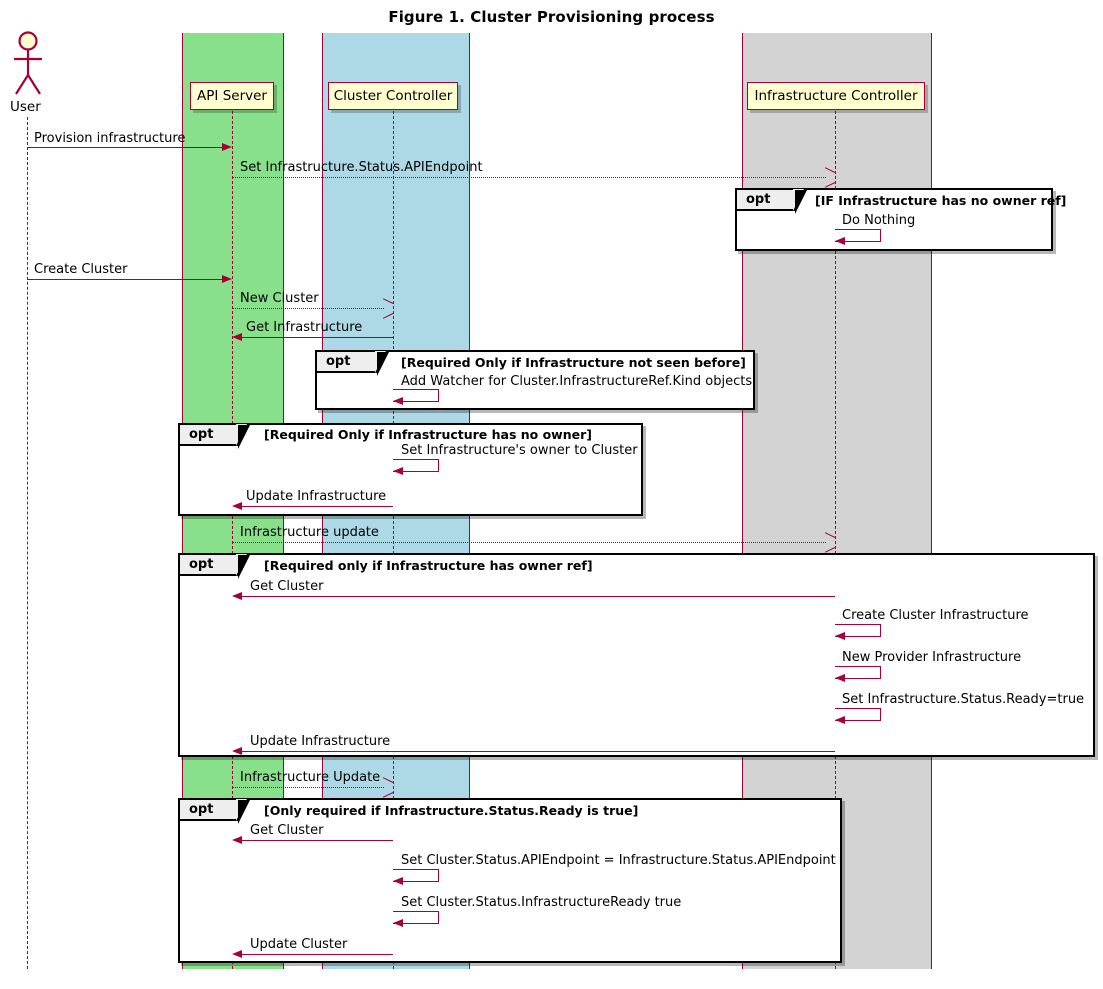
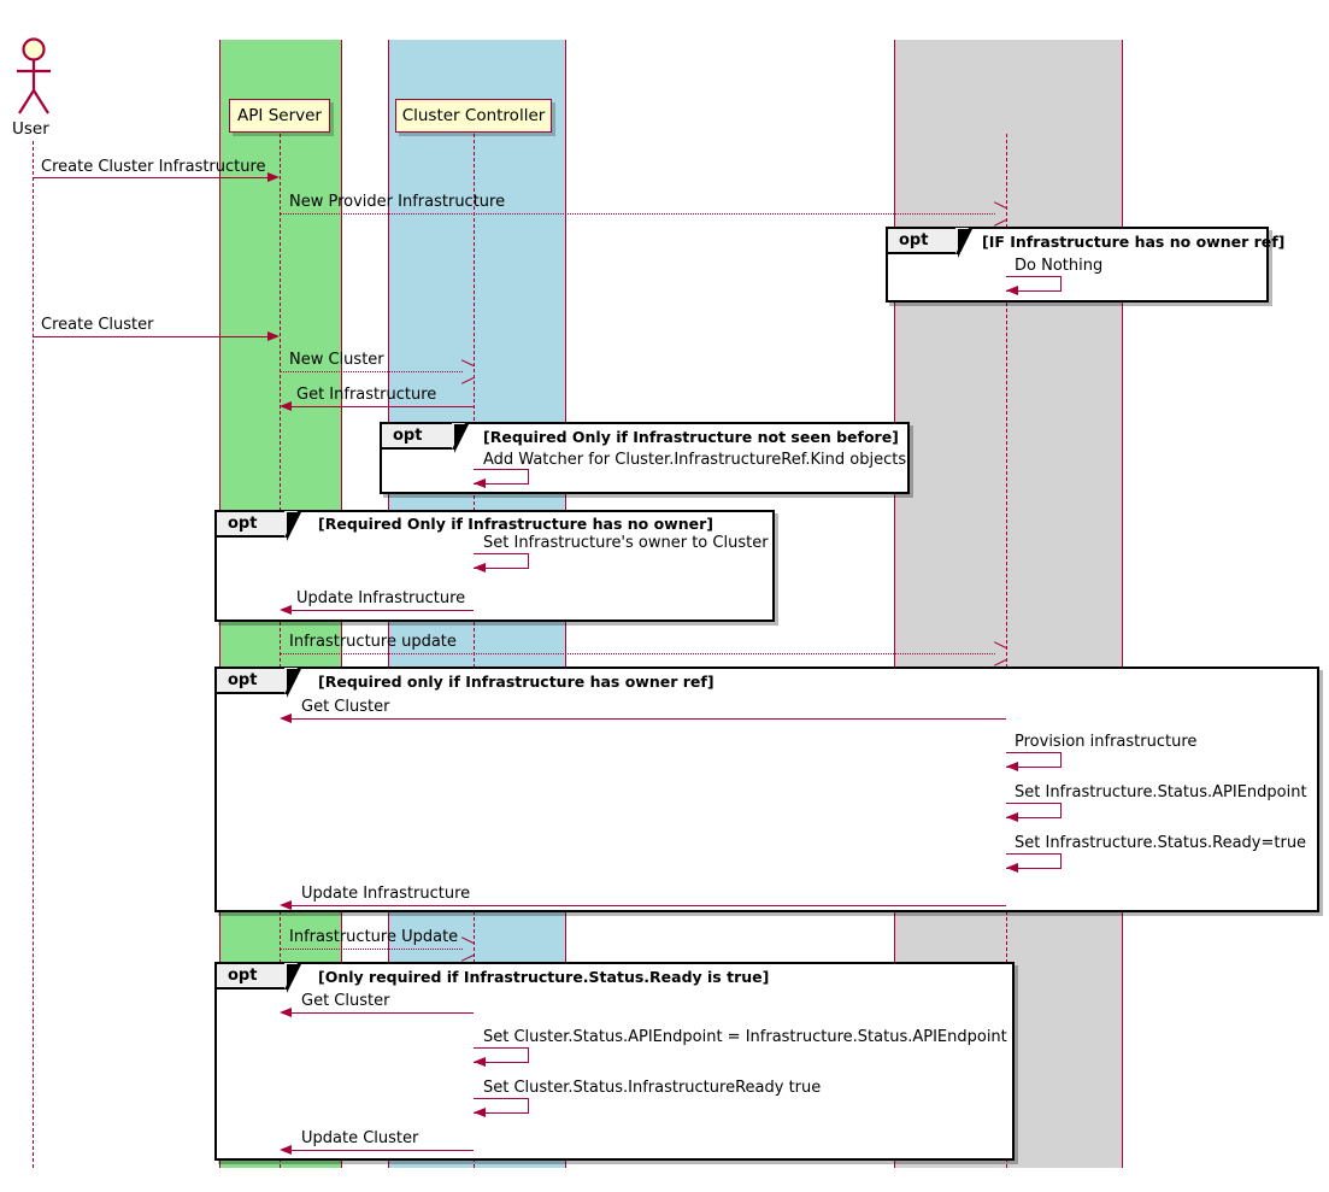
- Figure 1. Cluster Provisioning process
  User
  API Server
  Cluster Controller
- Infrastructure Controller
- Provision infrastructure
+ Create Cluster Infrastructure
- Set Infrastructure.Status.APIEndpoint
+ New Provider Infrastructure
  opt
  [IF Infrastructure has no owner ref]
  Do Nothing
  Create Cluster
  New Cluster
  Get Infrastructure
  opt
  [Required Only if Infrastructure not seen before]
  Add Watcher for Cluster.InfrastructureRef.Kind objects
  opt
  [Required Only if Infrastructure has no owner]
  Set Infrastructure's owner to Cluster
  Update Infrastructure
  Infrastructure update
  opt
  [Required only if Infrastructure has owner ref]
  Get Cluster
- Create Cluster Infrastructure
+ Provision infrastructure
- New Provider Infrastructure
+ Set Infrastructure.Status.APIEndpoint
  Set Infrastructure.Status.Ready=true
  Update Infrastructure
  Infrastructure Update
  opt
  [Only required if Infrastructure.Status.Ready is true]
  Get Cluster
  Set Cluster.Status.APIEndpoint = Infrastructure.Status.APIEndpoint
  Set Cluster.Status.InfrastructureReady true
  Update Cluster
